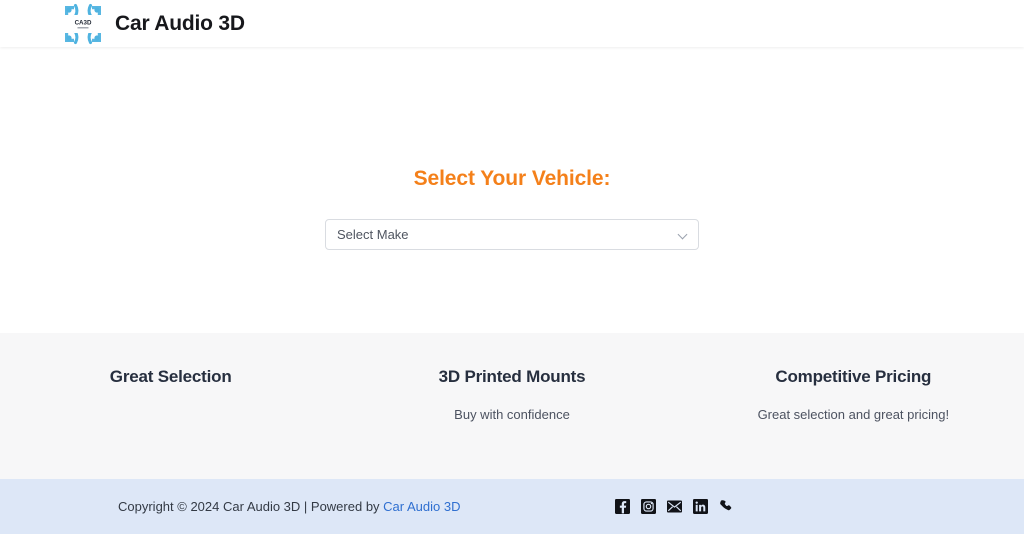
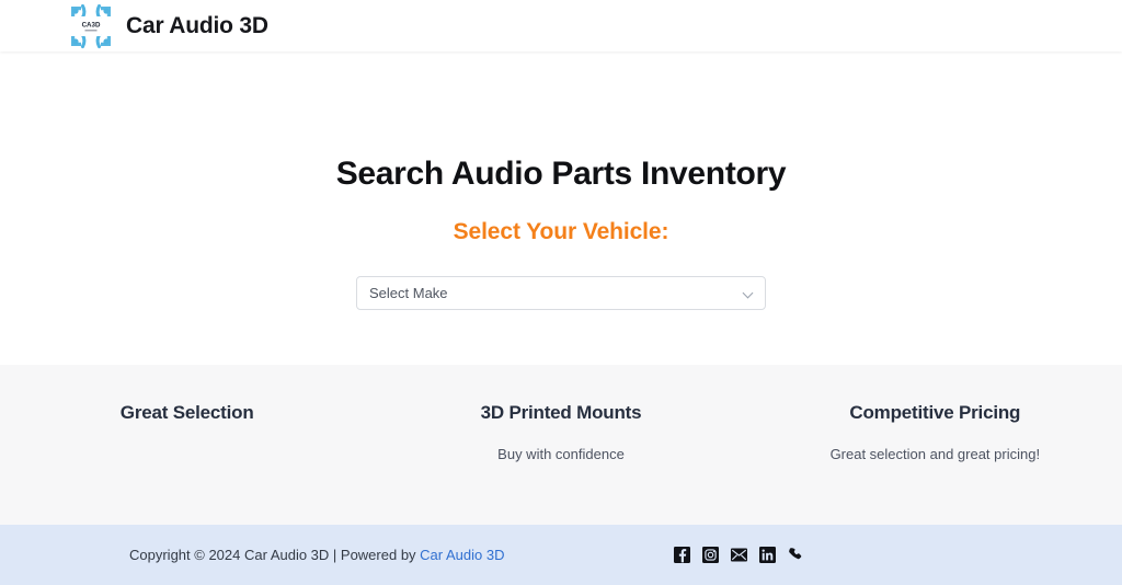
  Car Audio 3D
+ Search Audio Parts Inventory
  Select Your Vehicle:
  Select Make
  Great Selection
  3D Printed Mounts
  Buy with confidence
  Competitive Pricing
  Great selection and great pricing!
  Copyright © 2024 Car Audio 3D | Powered by Car Audio 3D
